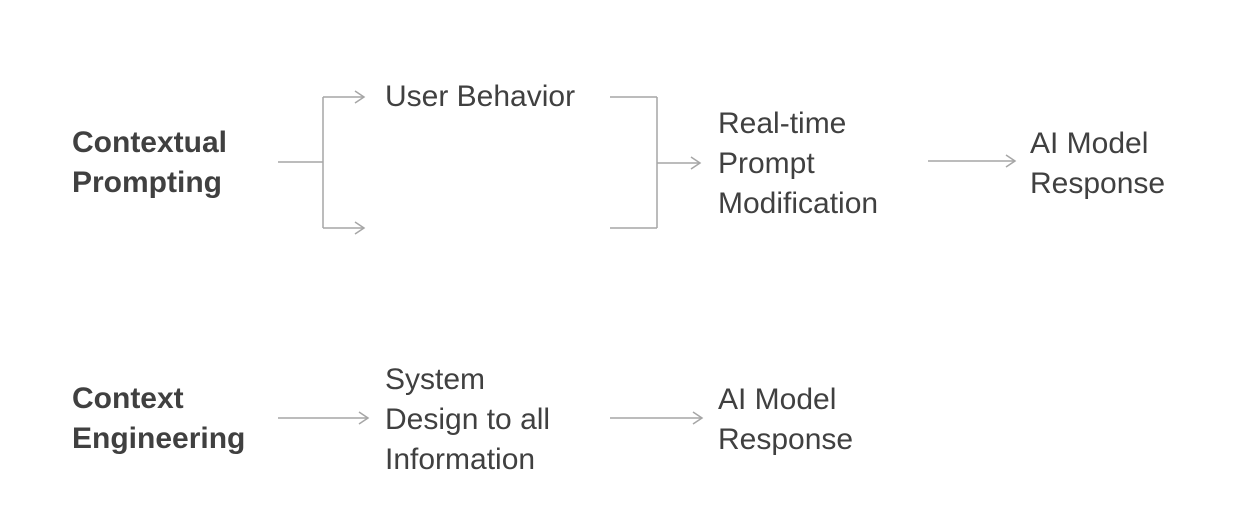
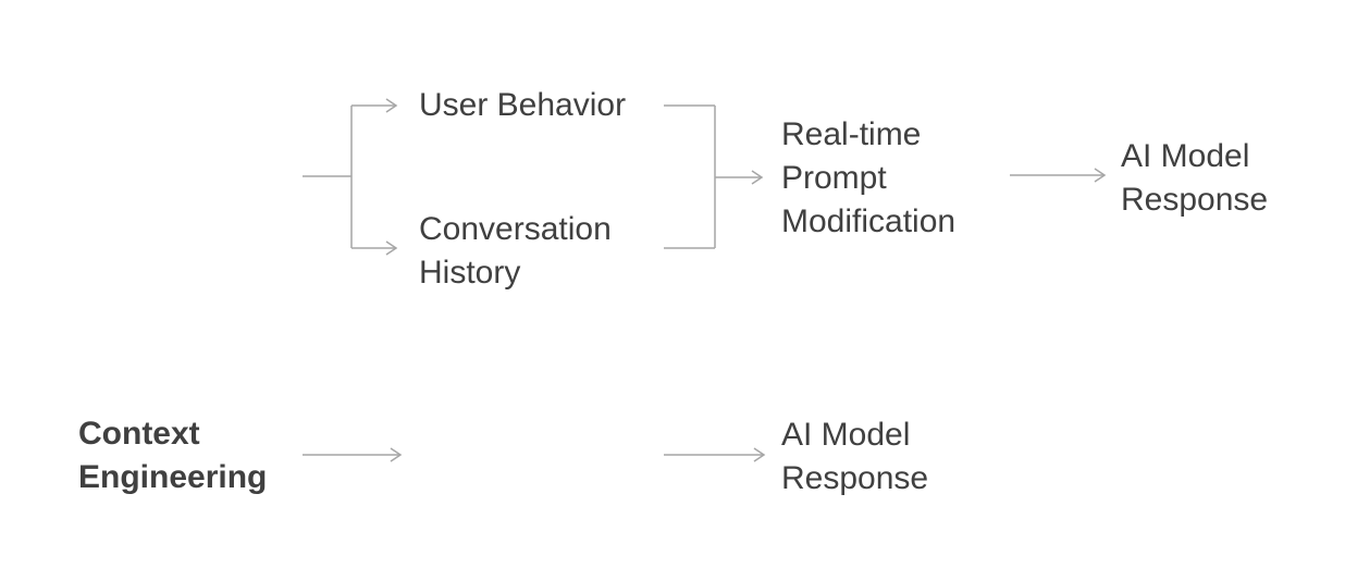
- Contextual
- Prompting
  User Behavior
+ Conversation
+ History
  Real-time
  Prompt
  Modification
  AI Model
  Response
  Context
  Engineering
- System
- Design to all
- Information
  AI Model
  Response
